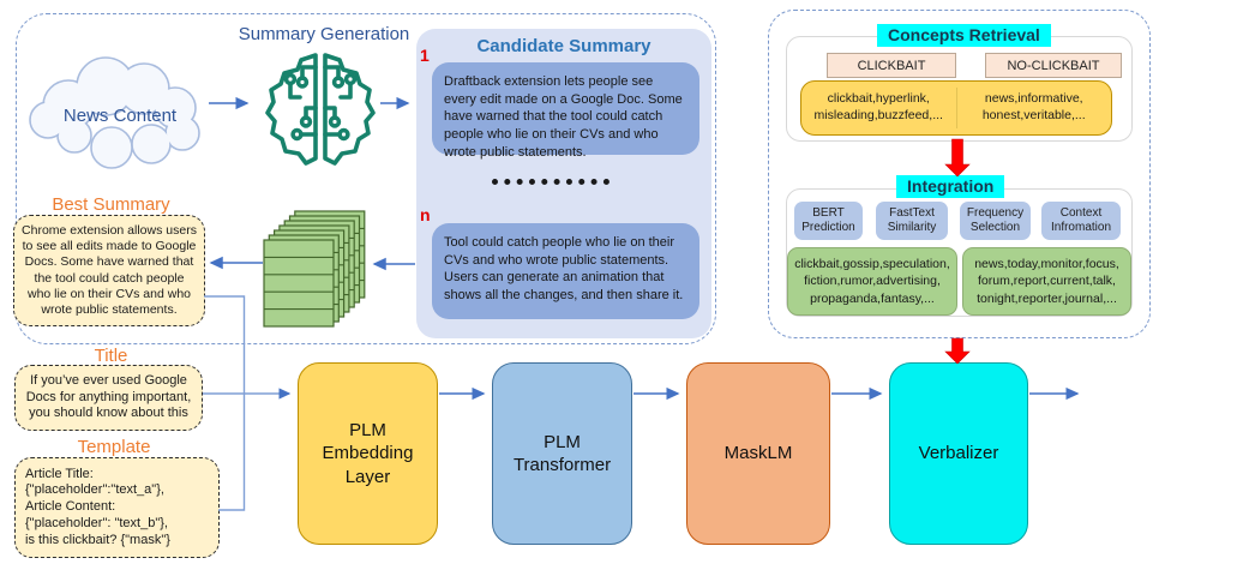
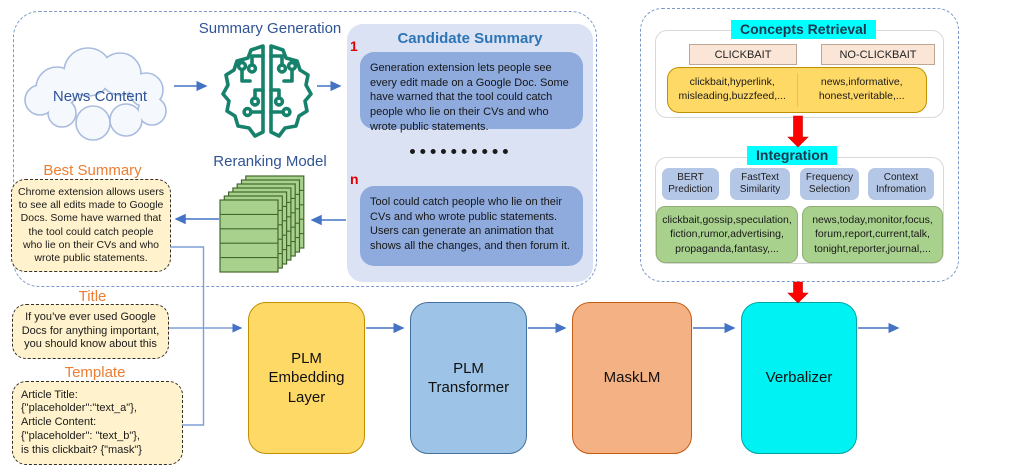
  Summary Generation
  News Content
  Candidate Summary
  1
- Draftback extension lets people see every edit made on a Google Doc. Some have warned that the tool could catch people who lie on their CVs and who wrote public statements.
+ Generation extension lets people see every edit made on a Google Doc. Some have warned that the tool could catch people who lie on their CVs and who wrote public statements.
  n
- Tool could catch people who lie on their CVs and who wrote public statements. Users can generate an animation that shows all the changes, and then share it.
+ Tool could catch people who lie on their CVs and who wrote public statements. Users can generate an animation that shows all the changes, and then forum it.
+ Reranking Model
  Best Summary
  Chrome extension allows users to see all edits made to Google Docs. Some have warned that the tool could catch people who lie on their CVs and who wrote public statements.
  Title
  If you’ve ever used Google Docs for anything important, you should know about this
  Template
  Article Title:
  {"placeholder":"text_a"},
  Article Content:
  {"placeholder": "text_b"},
  is this clickbait? {"mask"}
  Concepts Retrieval
  CLICKBAIT
  NO-CLICKBAIT
  clickbait,hyperlink,
  misleading,buzzfeed,...
  news,informative,
  honest,veritable,...
  Integration
  BERT
  Prediction
  FastText
  Similarity
  Frequency
  Selection
  Context
  Infromation
  clickbait,gossip,speculation,
  fiction,rumor,advertising,
  propaganda,fantasy,...
  news,today,monitor,focus,
  forum,report,current,talk,
  tonight,reporter,journal,...
  PLM
  Embedding
  Layer
  PLM
  Transformer
  MaskLM
  Verbalizer
